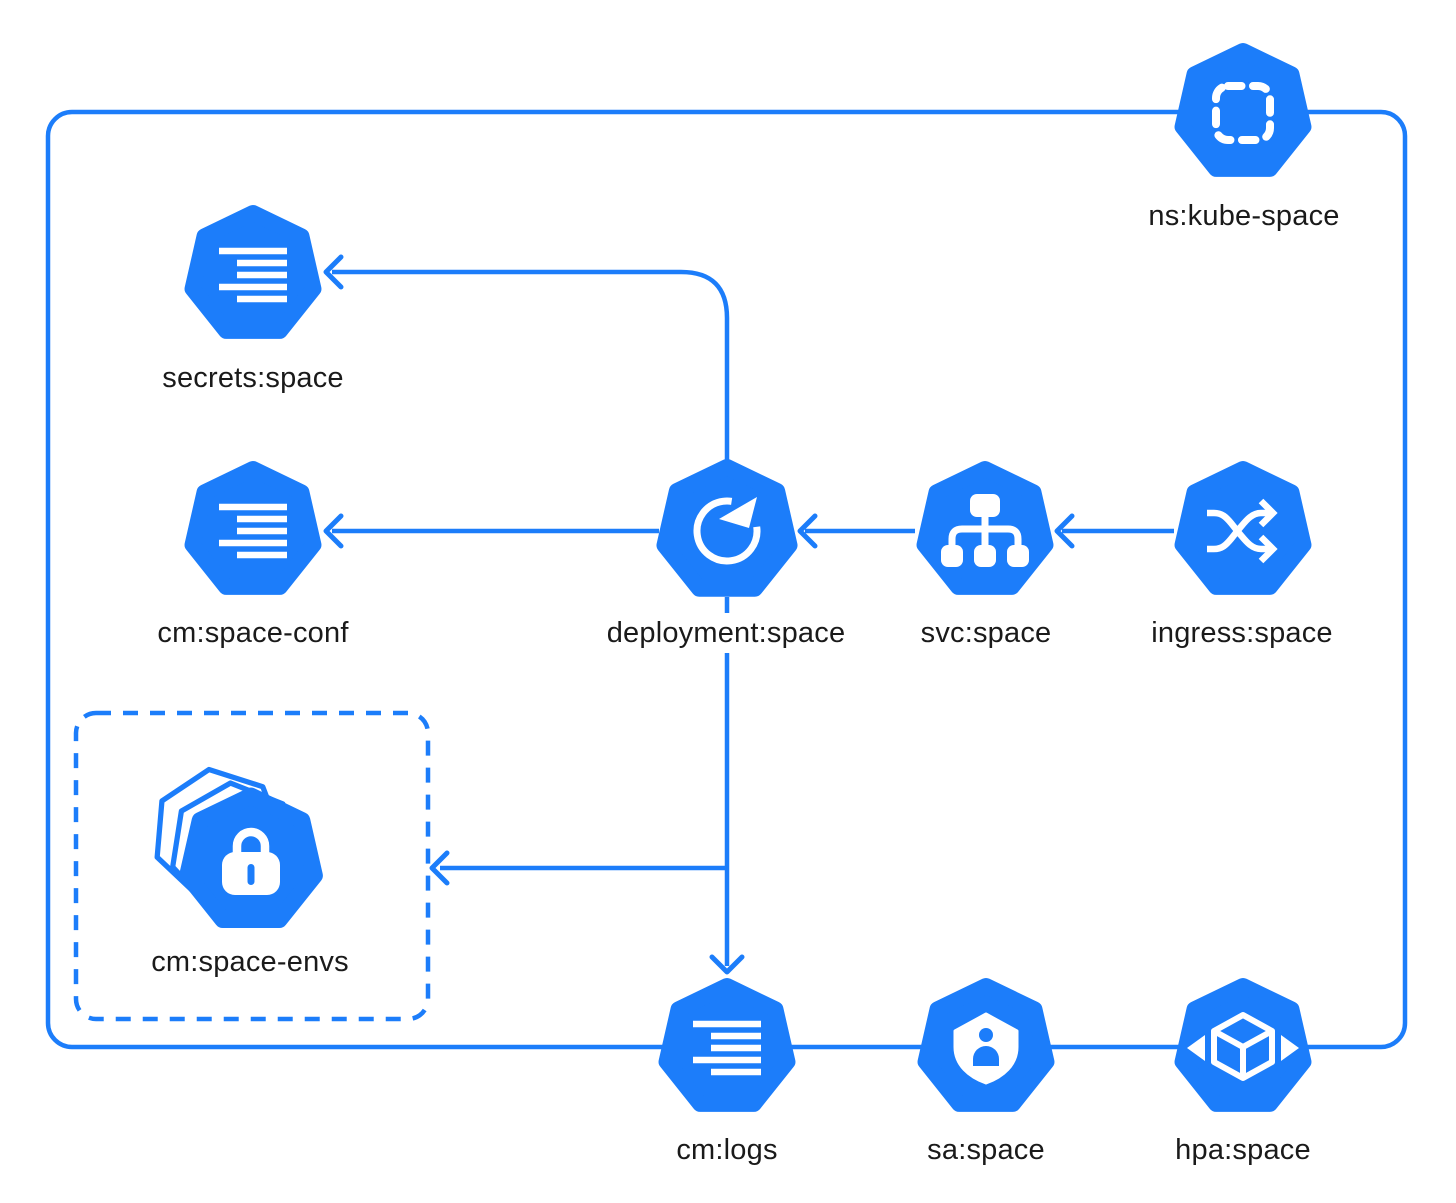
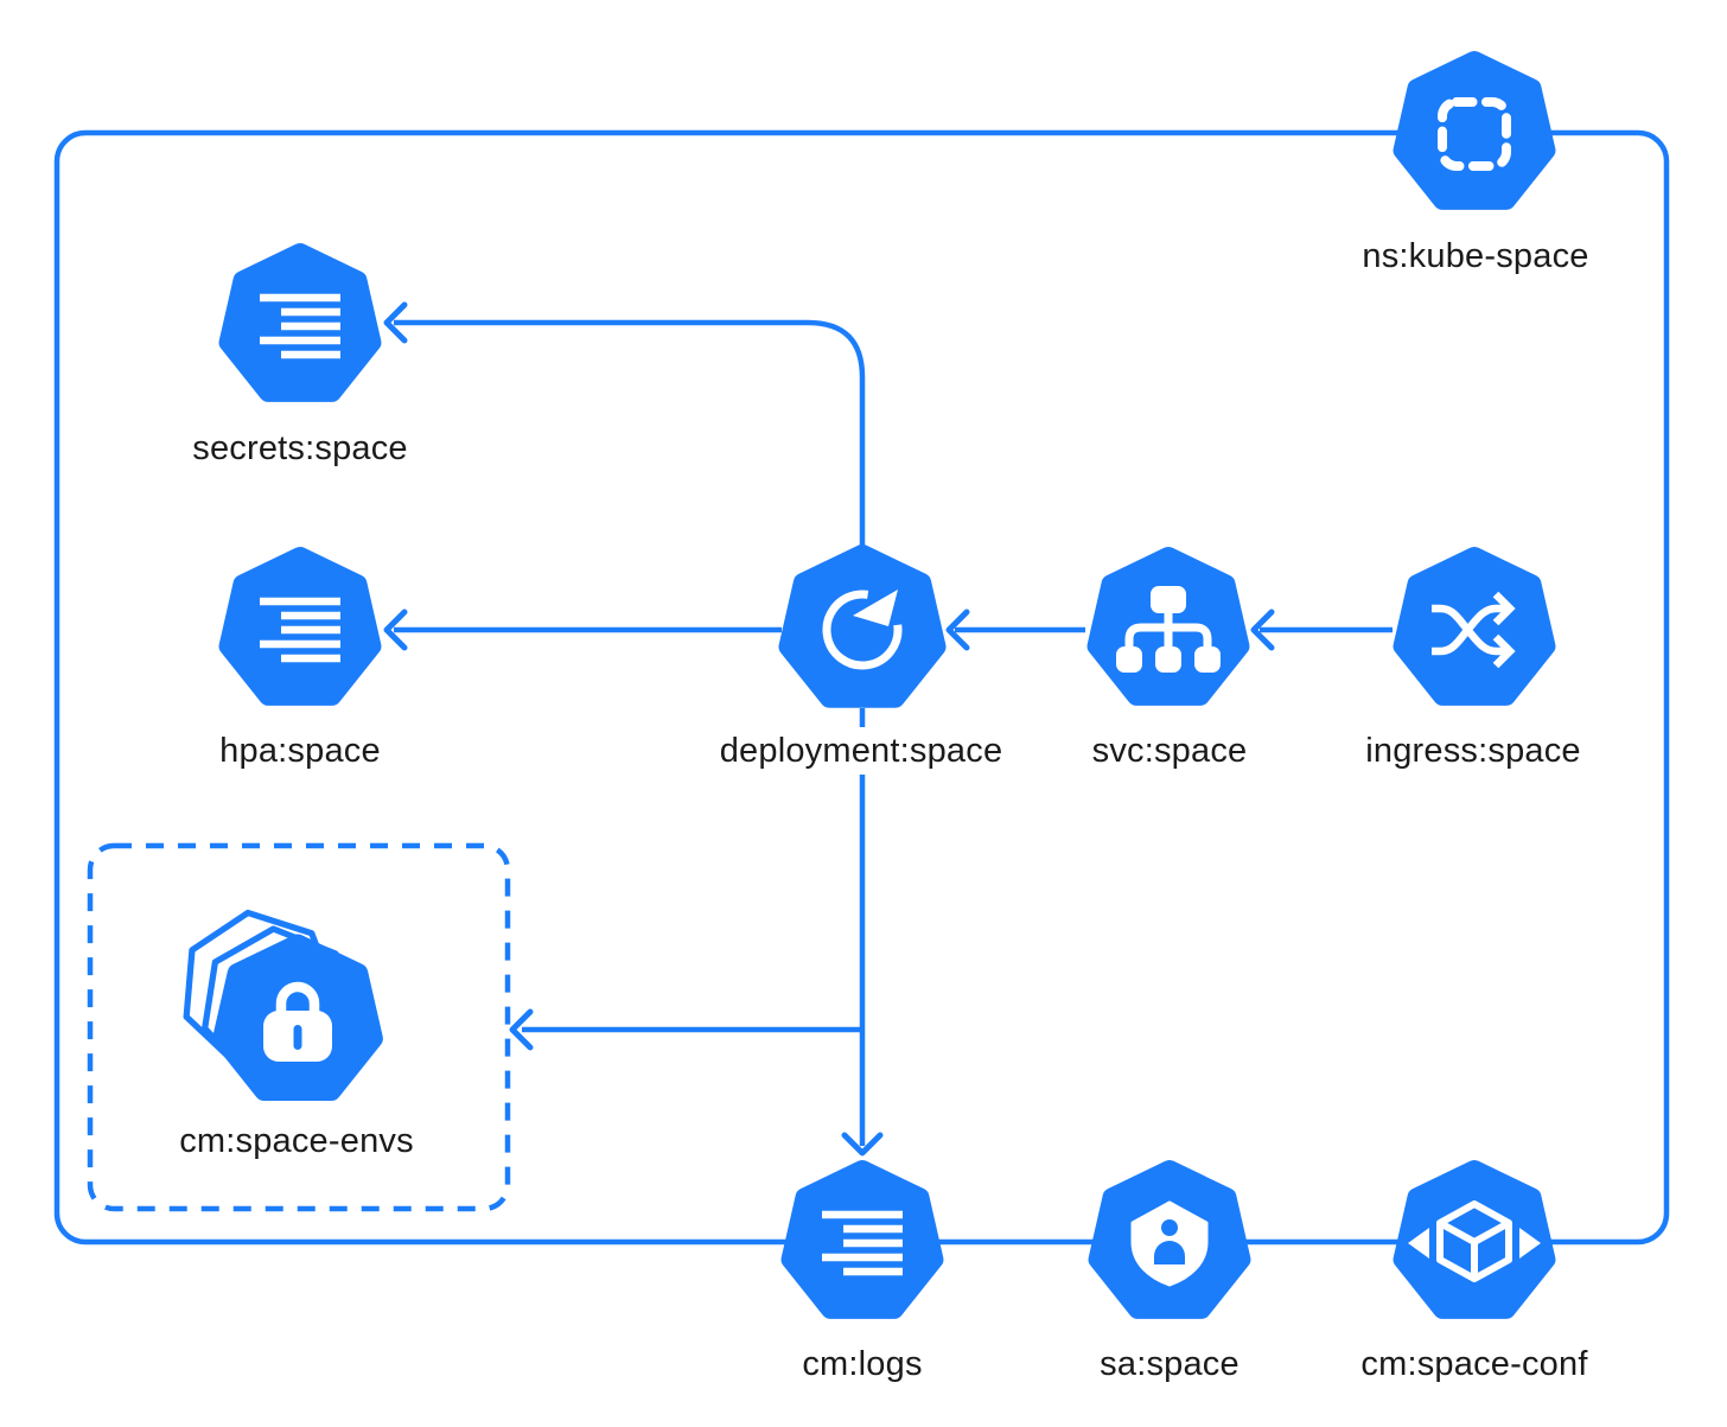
  ns:kube-space
  secrets:space
- cm:space-conf
+ hpa:space
  deployment:space
  svc:space
  ingress:space
  cm:space-envs
  cm:logs
  sa:space
- hpa:space
+ cm:space-conf
